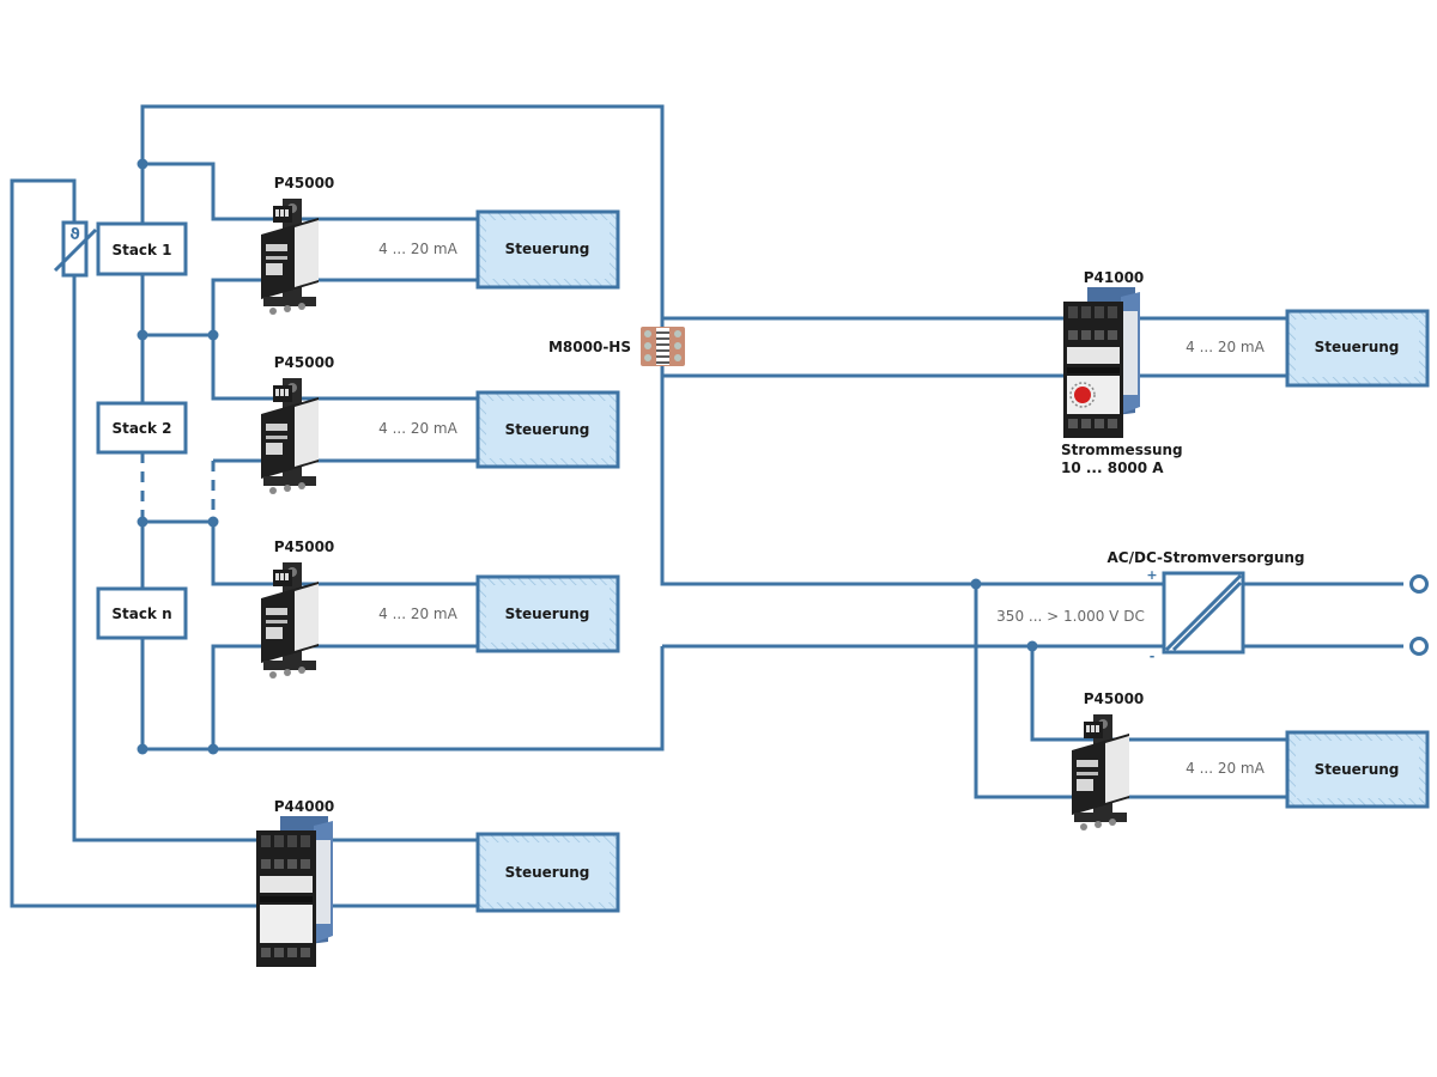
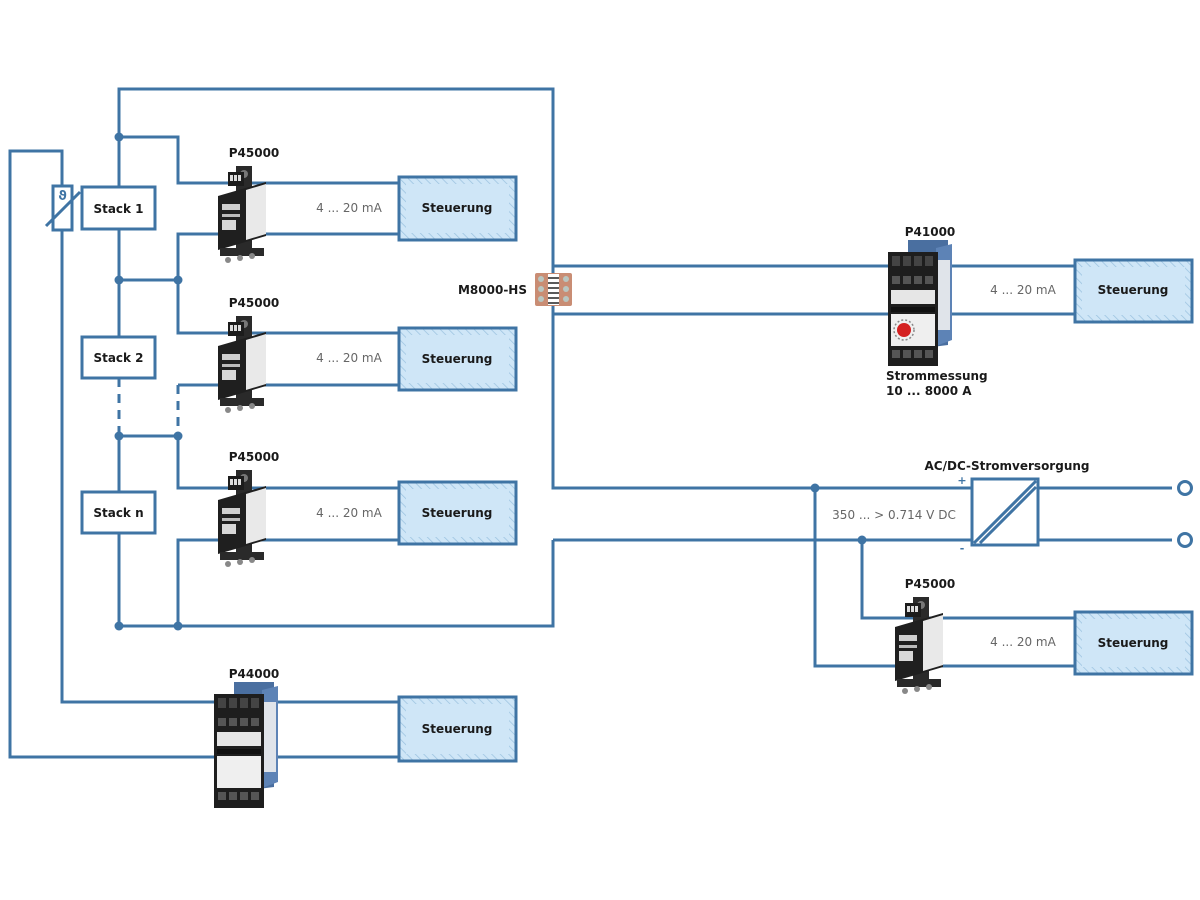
  Stack 1
  Stack 2
  Stack n
  ϑ
  P45000
  4 ... 20 mA
  Steuerung
  P45000
  4 ... 20 mA
  Steuerung
  P45000
  4 ... 20 mA
  Steuerung
  M8000-HS
  P41000
  4 ... 20 mA
  Steuerung
  Strommessung
  10 ... 8000 A
  AC/DC-Stromversorgung
- 350 ... > 1.000 V DC
+ 350 ... > 0.714 V DC
  +
  -
  P45000
  4 ... 20 mA
  Steuerung
  P44000
  Steuerung
